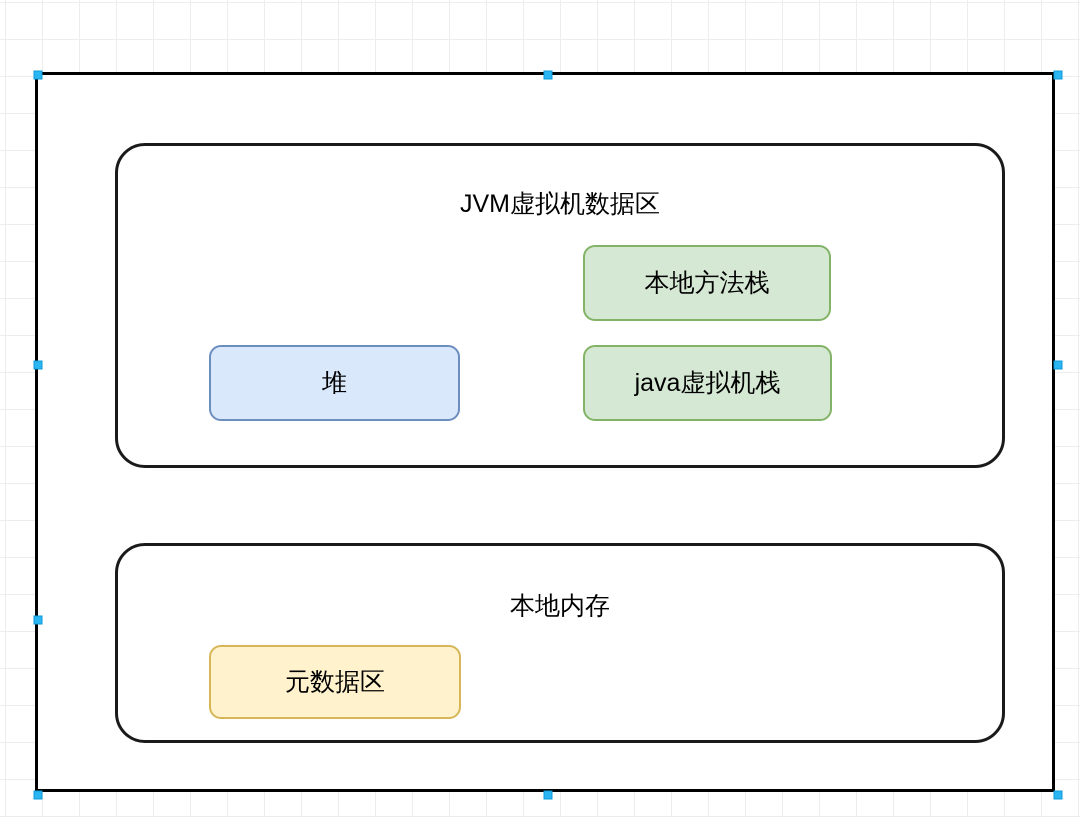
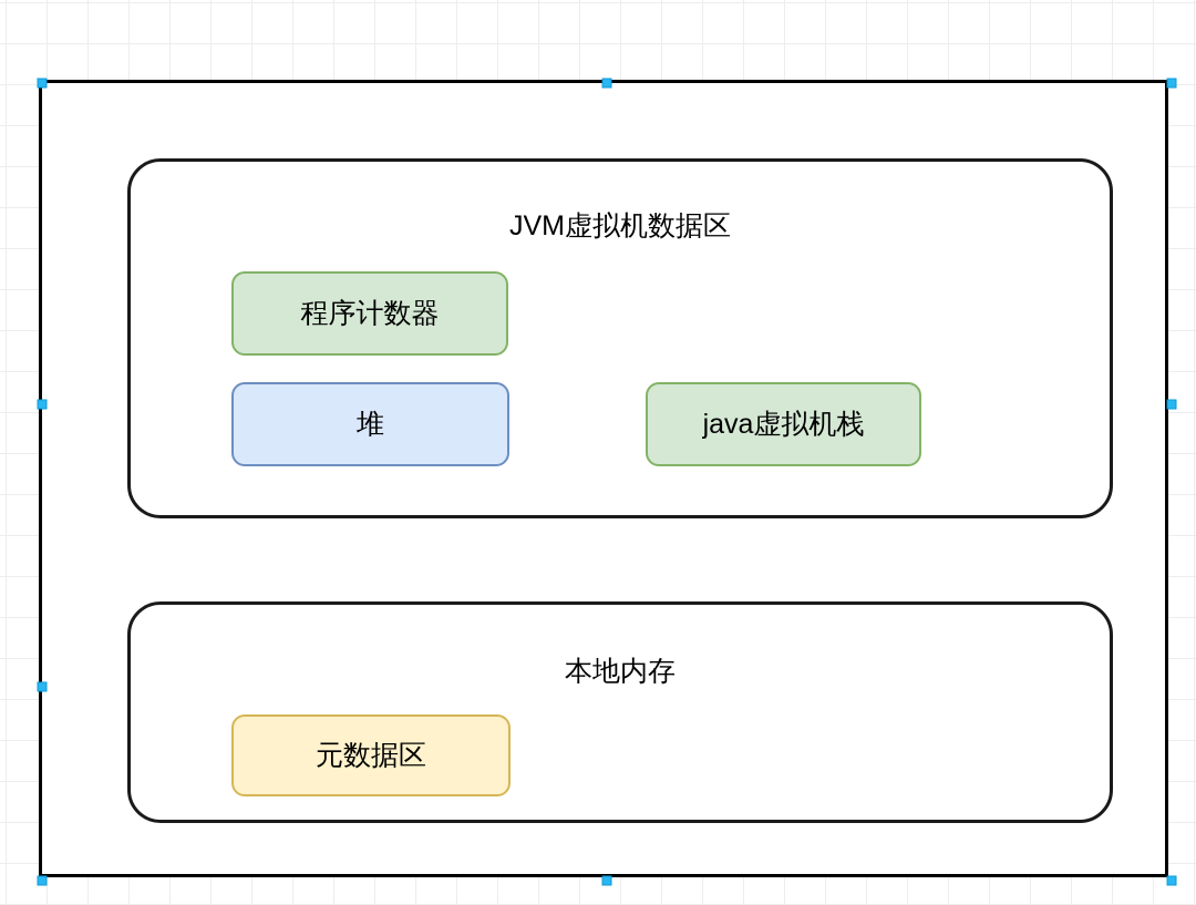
  JVM虚拟机数据区
+ 程序计数器
  堆
- 本地方法栈
  java虚拟机栈
  本地内存
  元数据区
